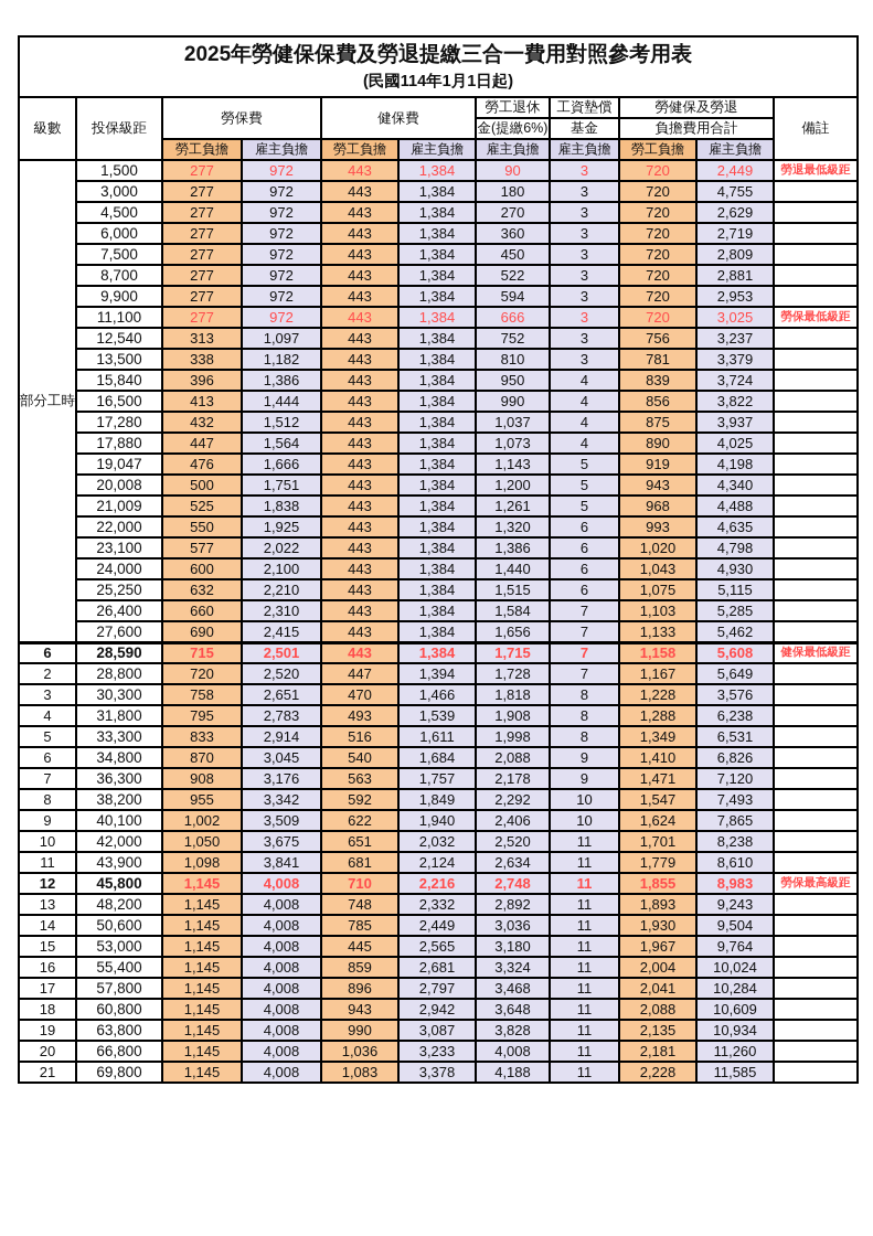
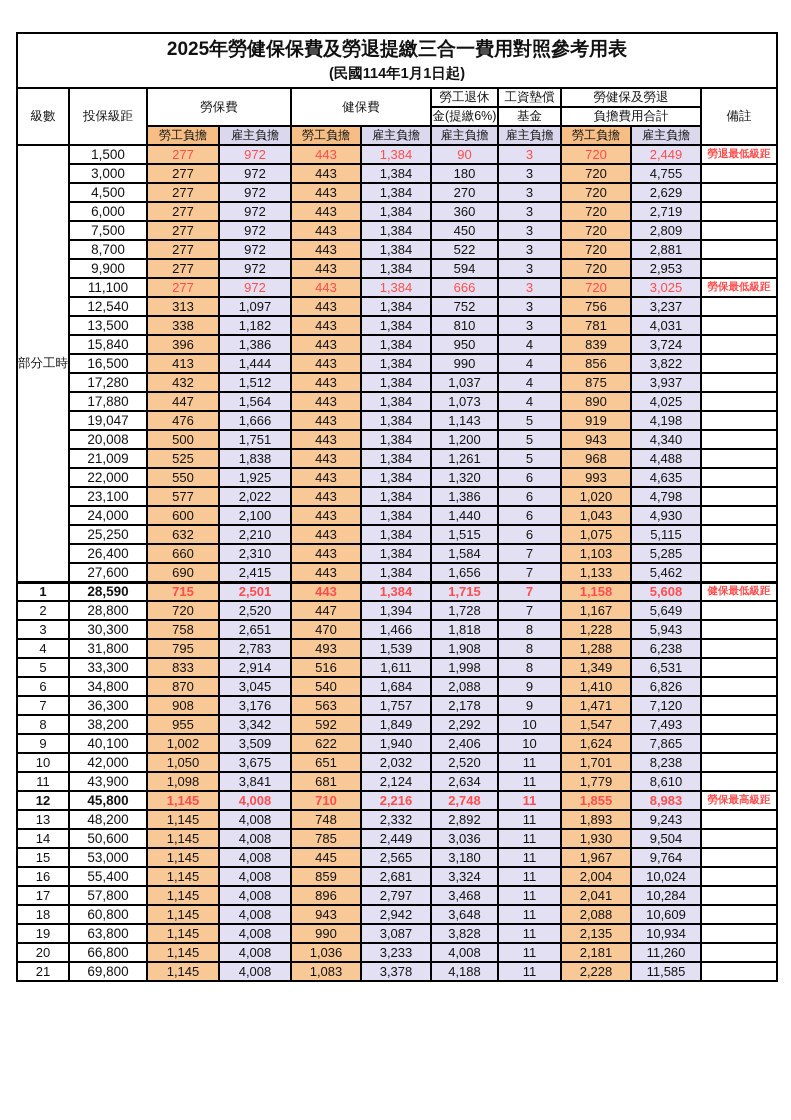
  2025年勞健保保費及勞退提繳三合一費用對照參考用表 (民國114年1月1日起)
  級數	投保級距	勞保費	健保費	勞工退休	工資墊償	勞健保及勞退	備註
  金(提繳6%)	基金	負擔費用合計
  勞工負擔	雇主負擔	勞工負擔	雇主負擔	雇主負擔	雇主負擔	勞工負擔	雇主負擔
  部分工時	1,500	277	972	443	1,384	90	3	720	2,449	勞退最低級距
  3,000	277	972	443	1,384	180	3	720	4,755
  4,500	277	972	443	1,384	270	3	720	2,629
  6,000	277	972	443	1,384	360	3	720	2,719
  7,500	277	972	443	1,384	450	3	720	2,809
  8,700	277	972	443	1,384	522	3	720	2,881
  9,900	277	972	443	1,384	594	3	720	2,953
  11,100	277	972	443	1,384	666	3	720	3,025	勞保最低級距
  12,540	313	1,097	443	1,384	752	3	756	3,237
- 13,500	338	1,182	443	1,384	810	3	781	3,379
+ 13,500	338	1,182	443	1,384	810	3	781	4,031
  15,840	396	1,386	443	1,384	950	4	839	3,724
  16,500	413	1,444	443	1,384	990	4	856	3,822
  17,280	432	1,512	443	1,384	1,037	4	875	3,937
  17,880	447	1,564	443	1,384	1,073	4	890	4,025
  19,047	476	1,666	443	1,384	1,143	5	919	4,198
  20,008	500	1,751	443	1,384	1,200	5	943	4,340
  21,009	525	1,838	443	1,384	1,261	5	968	4,488
  22,000	550	1,925	443	1,384	1,320	6	993	4,635
  23,100	577	2,022	443	1,384	1,386	6	1,020	4,798
  24,000	600	2,100	443	1,384	1,440	6	1,043	4,930
  25,250	632	2,210	443	1,384	1,515	6	1,075	5,115
  26,400	660	2,310	443	1,384	1,584	7	1,103	5,285
  27,600	690	2,415	443	1,384	1,656	7	1,133	5,462
- 6	28,590	715	2,501	443	1,384	1,715	7	1,158	5,608	健保最低級距
+ 1	28,590	715	2,501	443	1,384	1,715	7	1,158	5,608	健保最低級距
  2	28,800	720	2,520	447	1,394	1,728	7	1,167	5,649
- 3	30,300	758	2,651	470	1,466	1,818	8	1,228	3,576
+ 3	30,300	758	2,651	470	1,466	1,818	8	1,228	5,943
  4	31,800	795	2,783	493	1,539	1,908	8	1,288	6,238
  5	33,300	833	2,914	516	1,611	1,998	8	1,349	6,531
  6	34,800	870	3,045	540	1,684	2,088	9	1,410	6,826
  7	36,300	908	3,176	563	1,757	2,178	9	1,471	7,120
  8	38,200	955	3,342	592	1,849	2,292	10	1,547	7,493
  9	40,100	1,002	3,509	622	1,940	2,406	10	1,624	7,865
  10	42,000	1,050	3,675	651	2,032	2,520	11	1,701	8,238
  11	43,900	1,098	3,841	681	2,124	2,634	11	1,779	8,610
  12	45,800	1,145	4,008	710	2,216	2,748	11	1,855	8,983	勞保最高級距
  13	48,200	1,145	4,008	748	2,332	2,892	11	1,893	9,243
  14	50,600	1,145	4,008	785	2,449	3,036	11	1,930	9,504
  15	53,000	1,145	4,008	445	2,565	3,180	11	1,967	9,764
  16	55,400	1,145	4,008	859	2,681	3,324	11	2,004	10,024
  17	57,800	1,145	4,008	896	2,797	3,468	11	2,041	10,284
  18	60,800	1,145	4,008	943	2,942	3,648	11	2,088	10,609
  19	63,800	1,145	4,008	990	3,087	3,828	11	2,135	10,934
  20	66,800	1,145	4,008	1,036	3,233	4,008	11	2,181	11,260
  21	69,800	1,145	4,008	1,083	3,378	4,188	11	2,228	11,585
